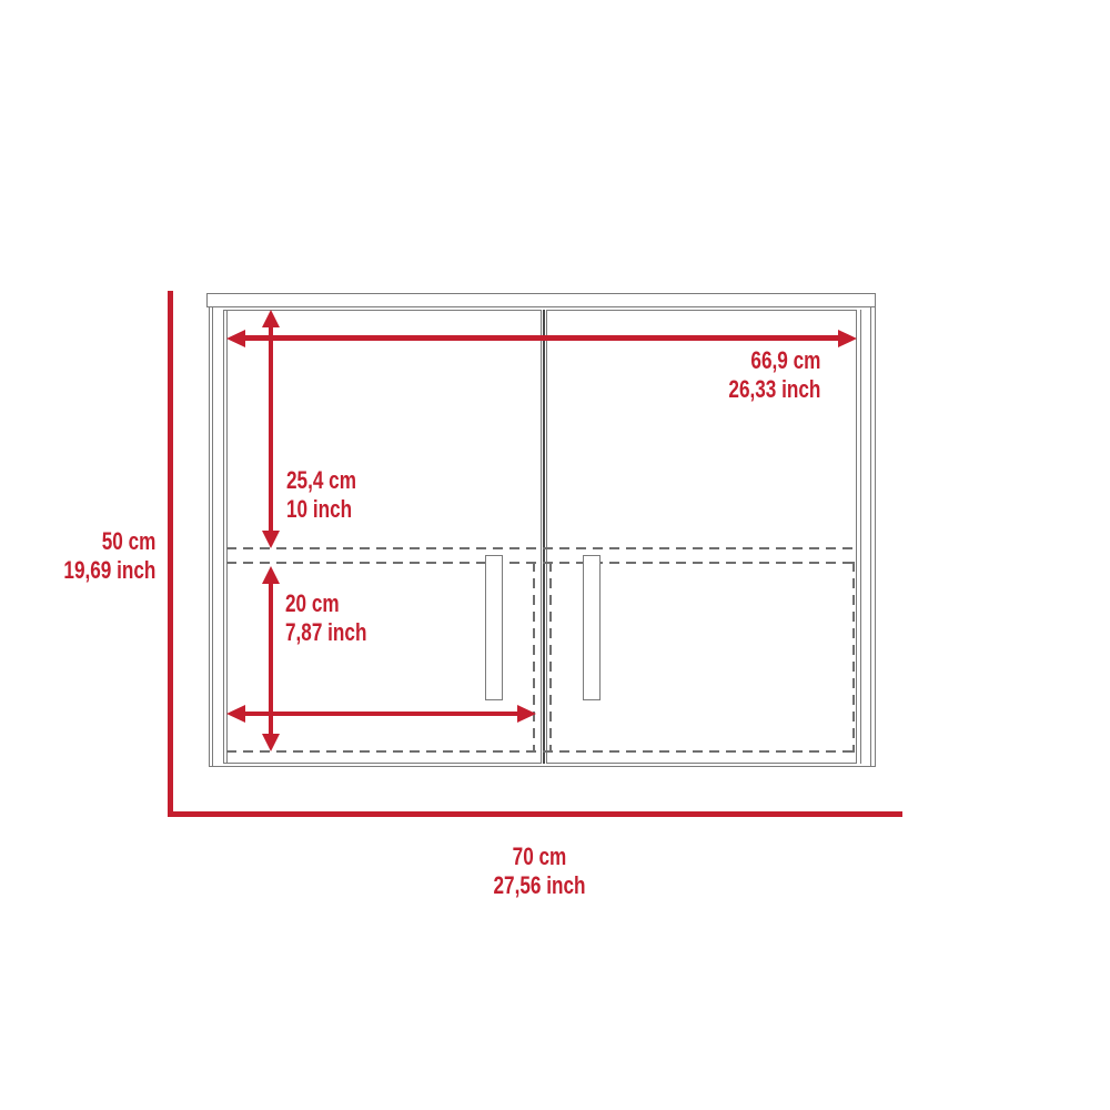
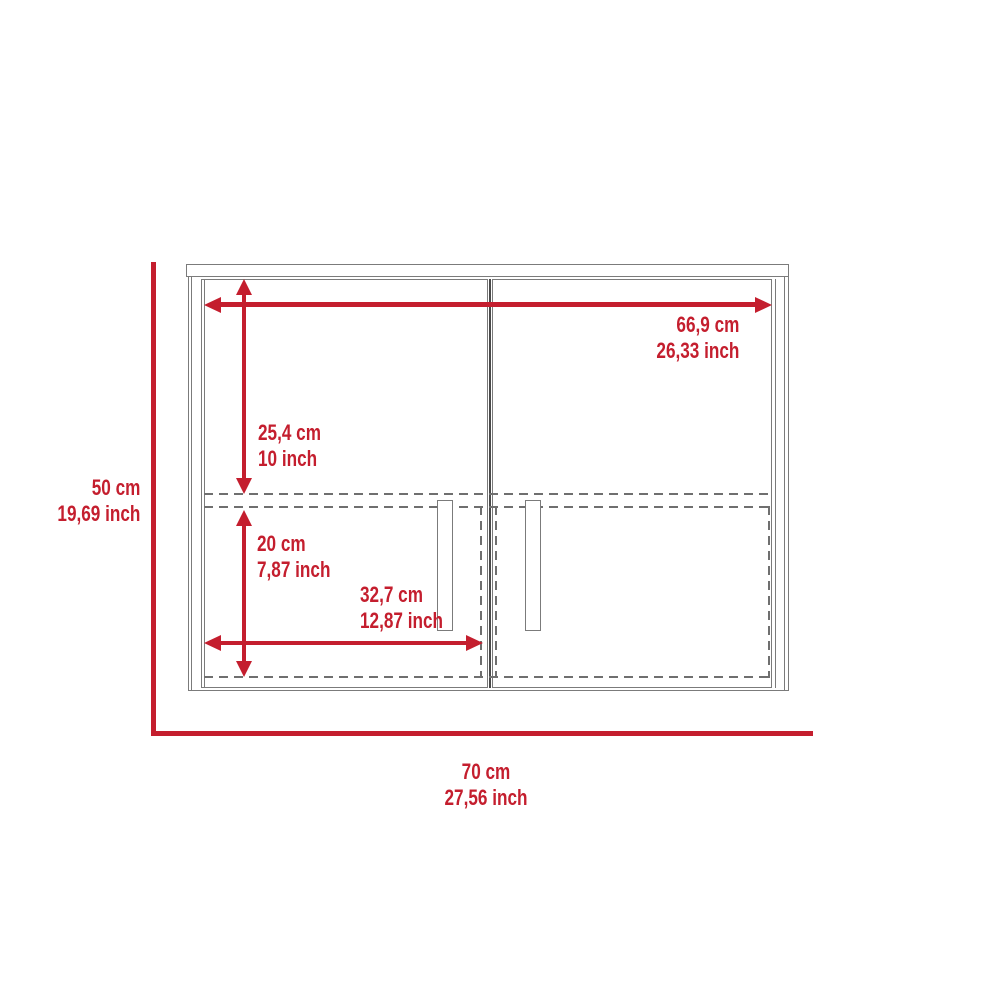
  66,9 cm
  26,33 inch
  25,4 cm
  10 inch
  20 cm
  7,87 inch
+ 32,7 cm
+ 12,87 inch
  50 cm
  19,69 inch
  70 cm
  27,56 inch
